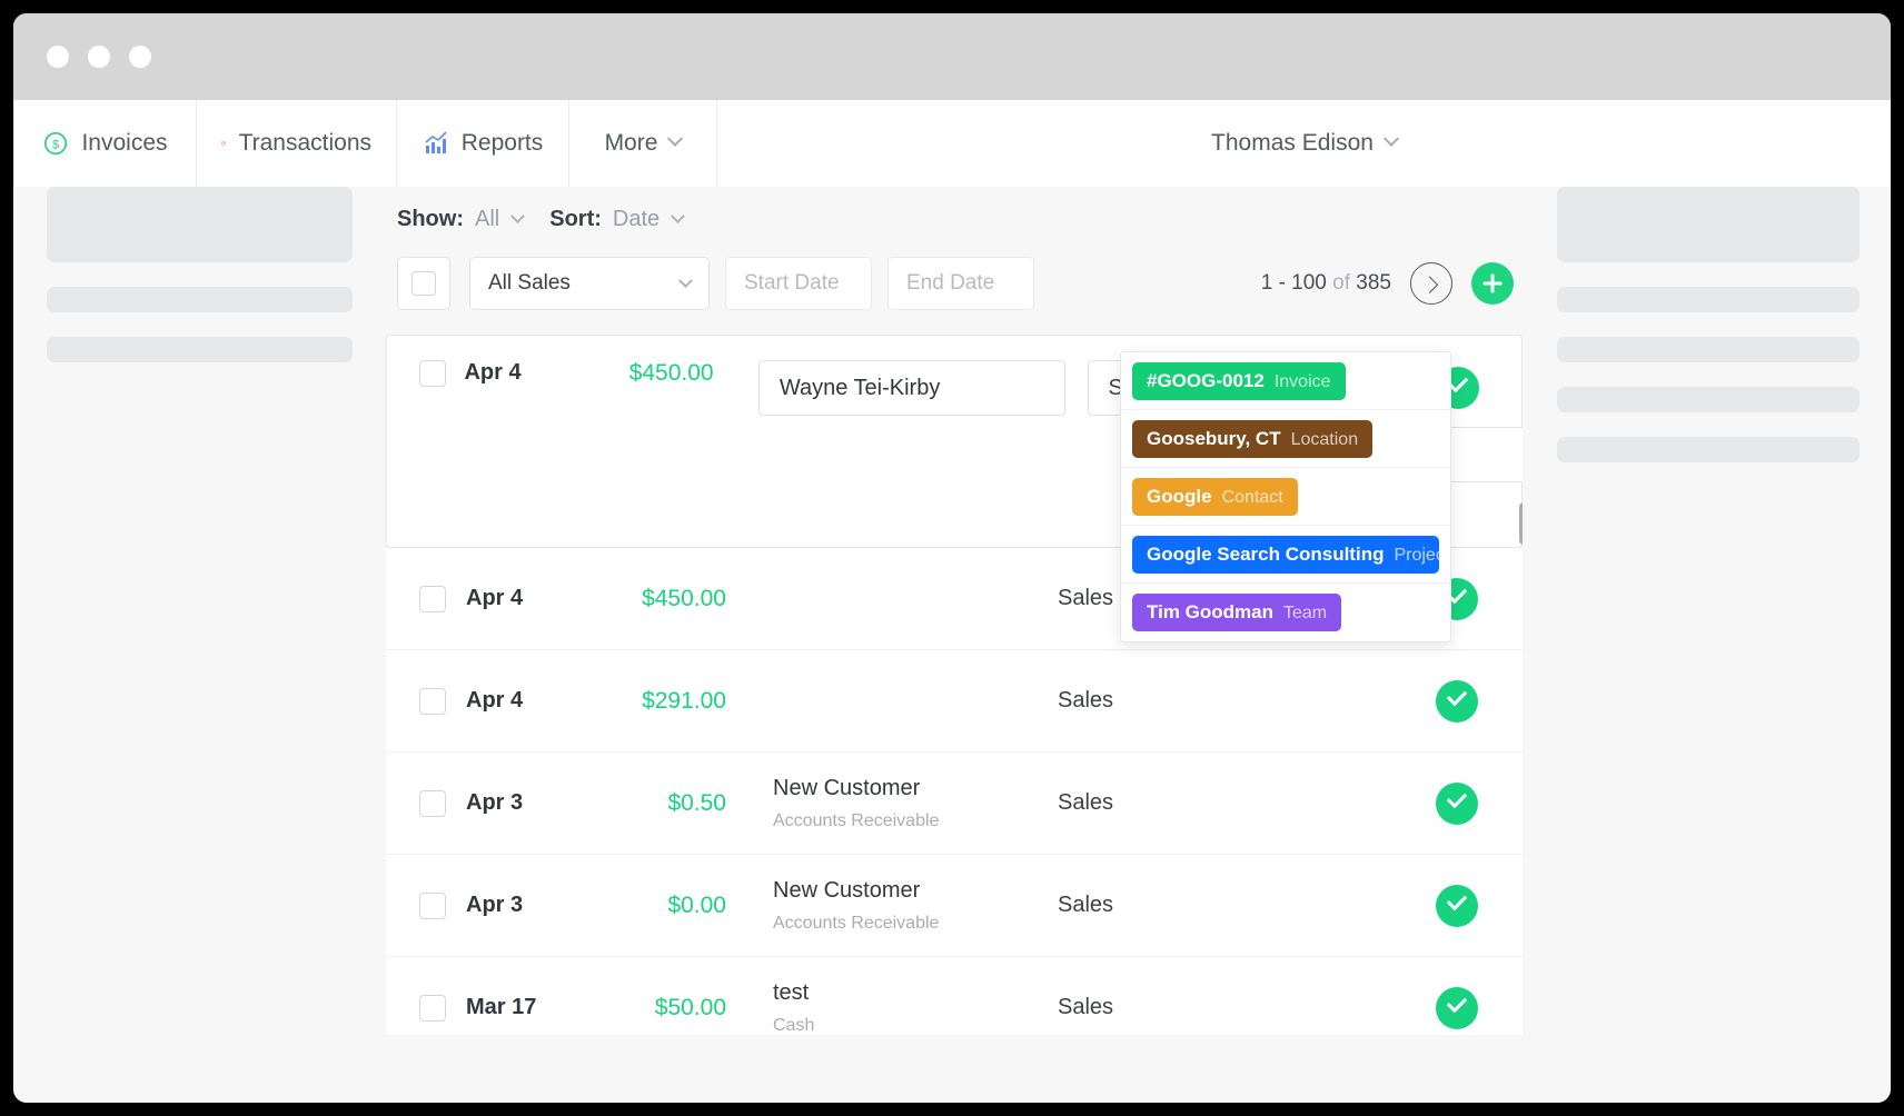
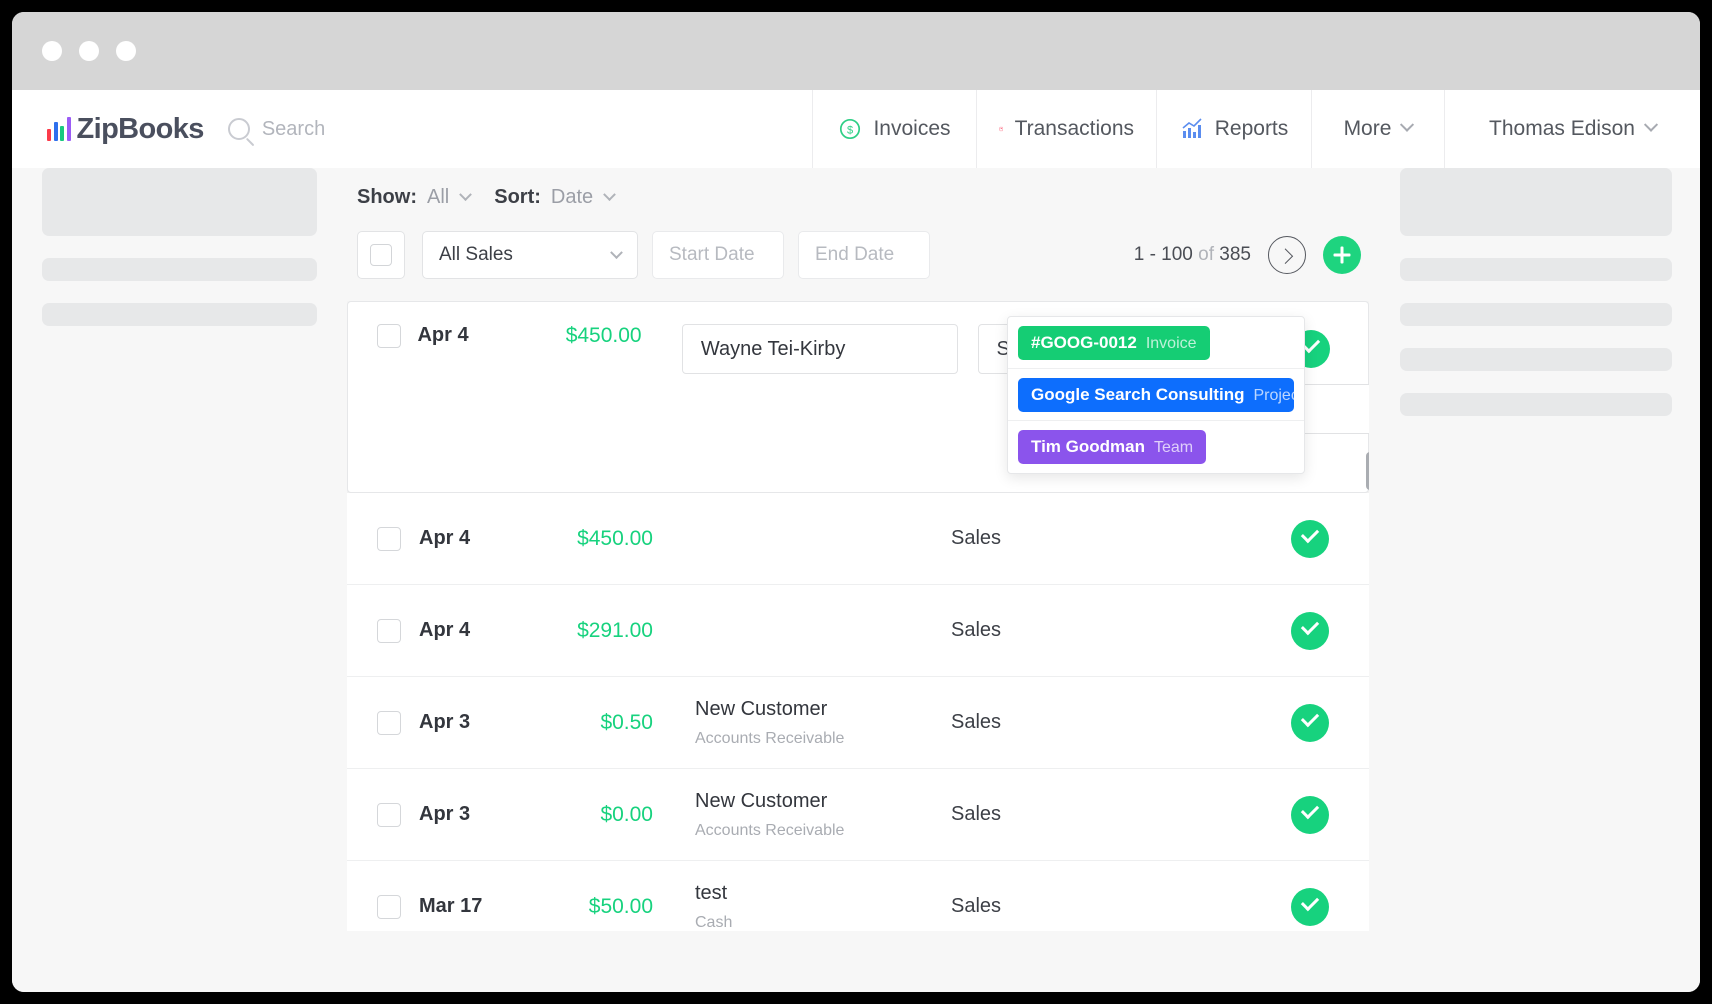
+ ZipBooks
+ Search
  $
  Invoices
  Transactions
  Reports
  More
  Thomas Edison
  Show:
  All
  Sort:
  Date
  All Sales
  Start Date
  End Date
  1 - 100 of 385
  Apr 4
  $450.00
  Wayne Tei-Kirby
  Apr 4
  $450.00
  Sales
  Apr 4
  $291.00
  Sales
  Apr 3
  $0.50
  New Customer
  Accounts Receivable
  Sales
  Apr 3
  $0.00
  New Customer
  Accounts Receivable
  Sales
  Mar 17
  $50.00
  test
  Cash
  Sales
  #GOOG-0012
  Invoice
- Goosebury, CT
- Location
- Google
- Contact
  Google Search Consulting
  Project
  Tim Goodman
  Team
